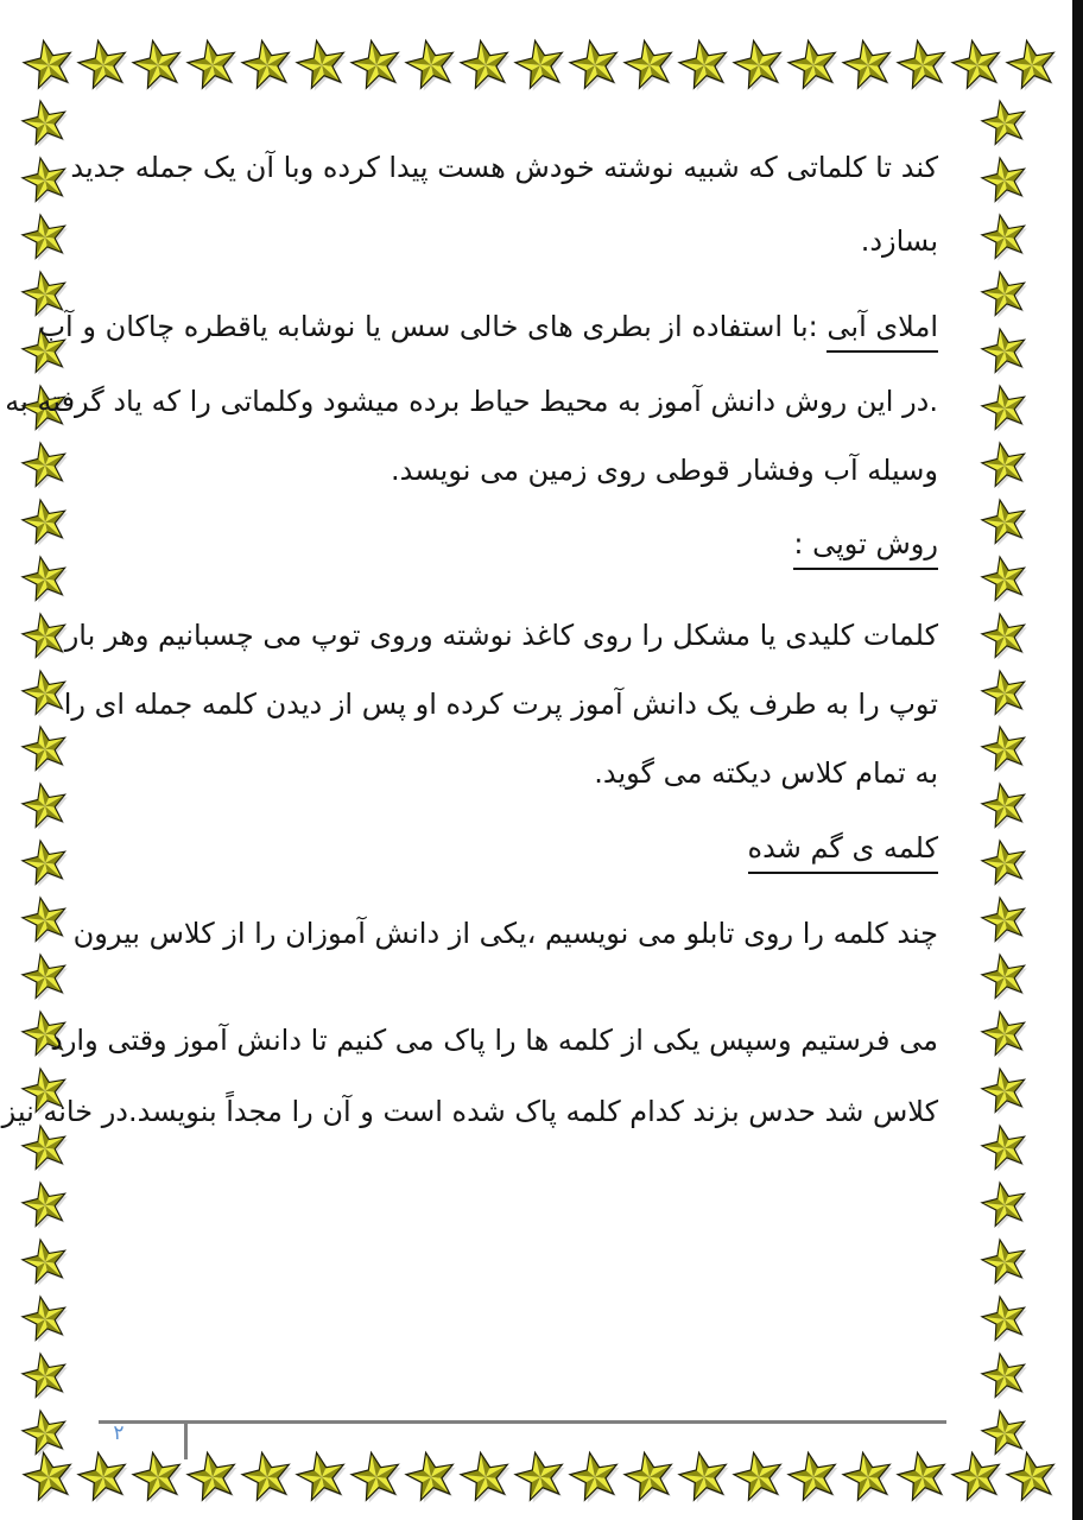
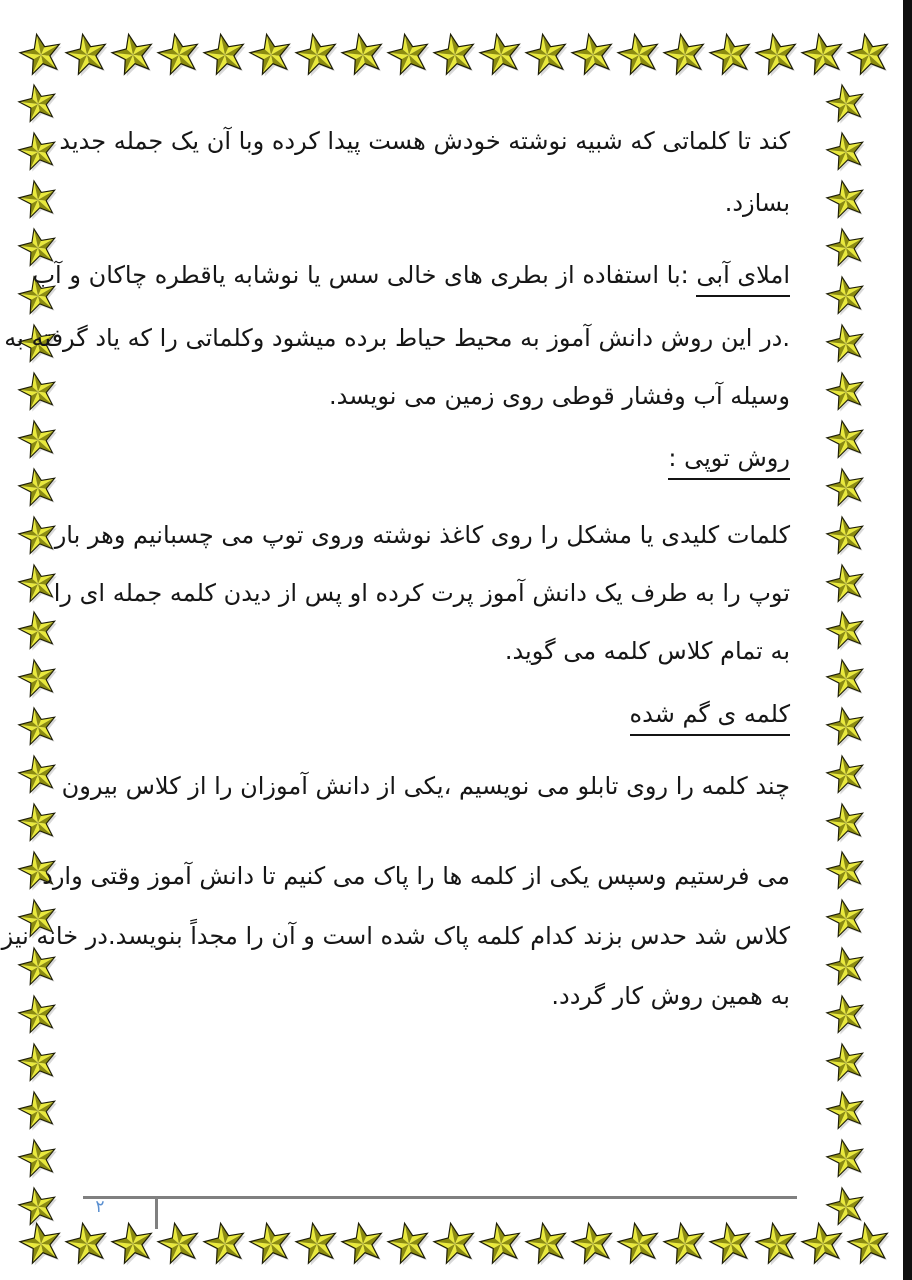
  کند تا کلماتی که شبیه نوشته خودش هست پیدا کرده وبا آن یک جمله جدید
  بسازد.
  املای آبی :با استفاده از بطری های خالی سس یا نوشابه یاقطره چاکان و آب
  .در این روش دانش آموز به محیط حیاط برده میشود وکلماتی را که یاد گرفته به
  وسیله آب وفشار قوطی روی زمین می نویسد.
  روش توپی :
  کلمات کلیدی یا مشکل را روی کاغذ نوشته وروی توپ می چسبانیم وهر بار
  توپ را به طرف یک دانش آموز پرت کرده او پس از دیدن کلمه جمله ای را
- به تمام کلاس دیکته می گوید.
+ به تمام کلاس کلمه می گوید.
  کلمه ی گم شده
  چند کلمه را روی تابلو می نویسیم ،یکی از دانش آموزان را از کلاس بیرون
  می فرستیم وسپس یکی از کلمه ها را پاک می کنیم تا دانش آموز وقتی وارد
  کلاس شد حدس بزند کدام کلمه پاک شده است و آن را مجداً بنویسد.در خانه نیز
+ به همین روش کار گردد.
  ۲
